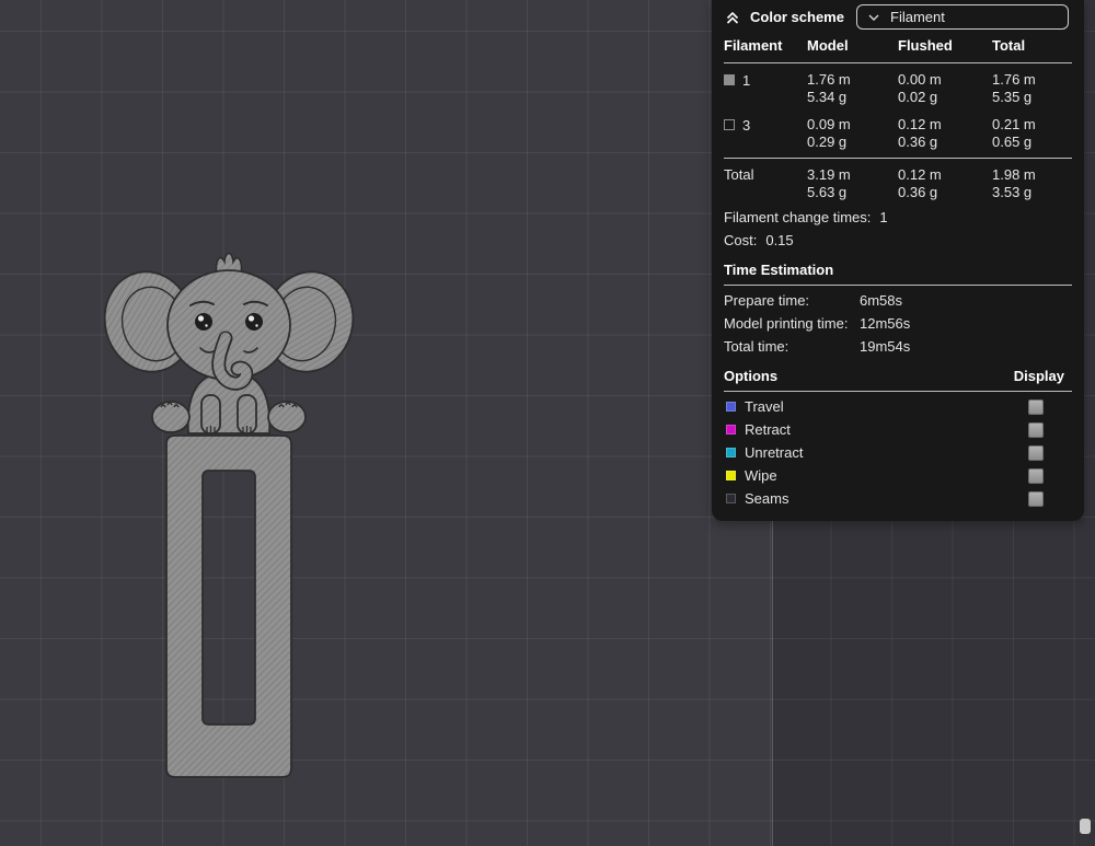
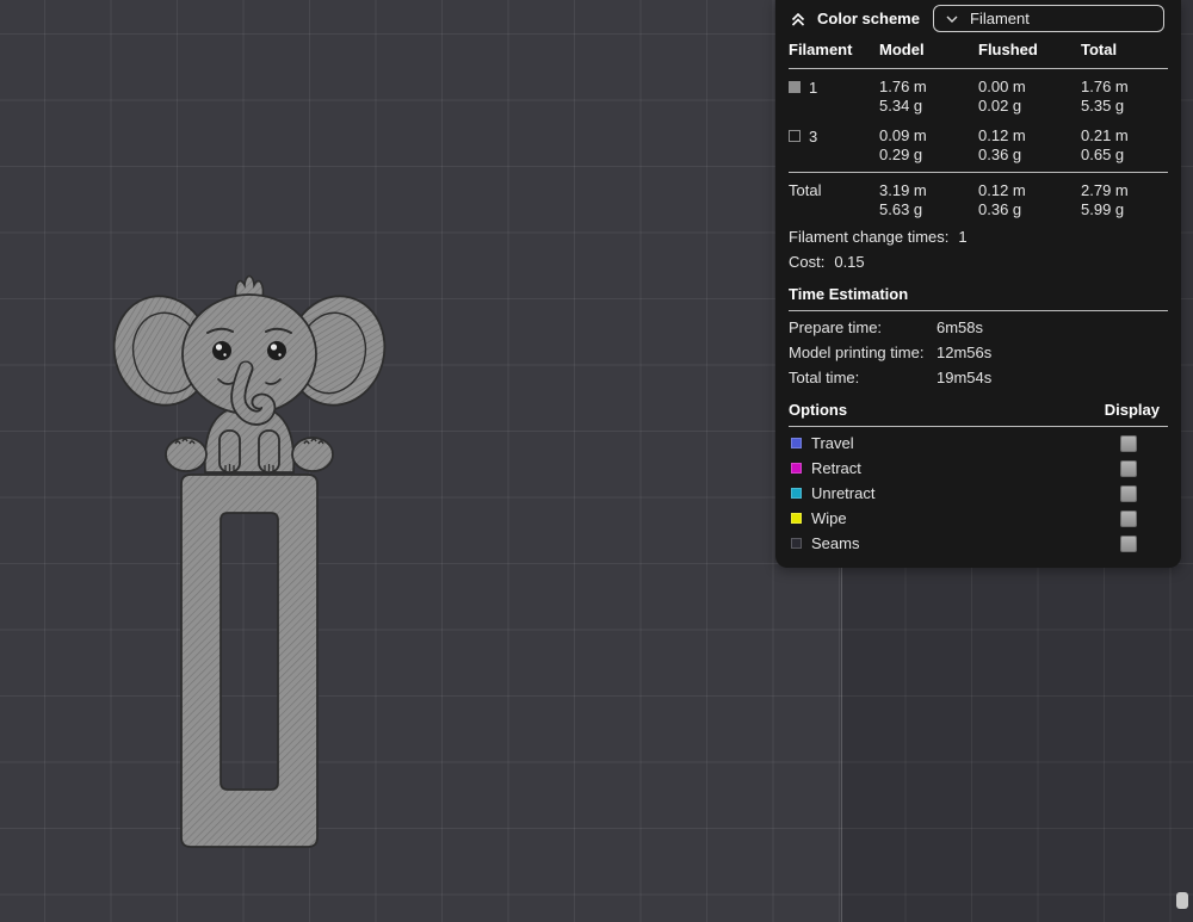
  Color scheme
  Filament
  Filament
  Model
  Flushed
  Total
  1
  1.76 m
  5.34 g
  0.00 m
  0.02 g
  1.76 m
  5.35 g
  3
  0.09 m
  0.29 g
  0.12 m
  0.36 g
  0.21 m
  0.65 g
  Total
  3.19 m
  5.63 g
  0.12 m
  0.36 g
- 1.98 m
+ 2.79 m
- 3.53 g
+ 5.99 g
  Filament change times:
  1
  Cost:
  0.15
  Time Estimation
  Prepare time:
  6m58s
  Model printing time:
  12m56s
  Total time:
  19m54s
  Options
  Display
  Travel
  Retract
  Unretract
  Wipe
  Seams
